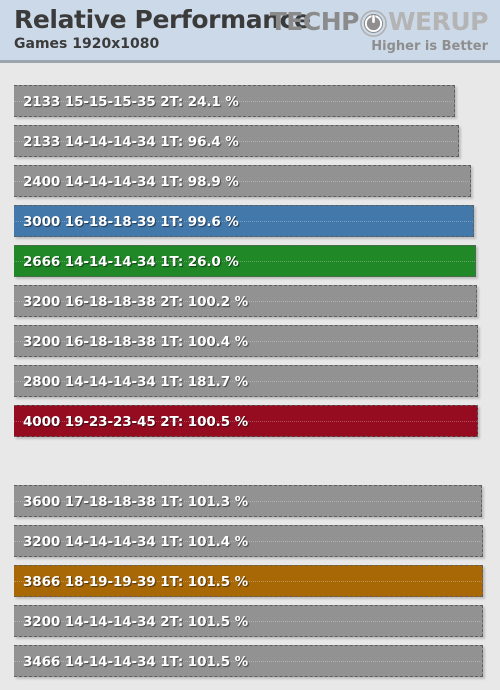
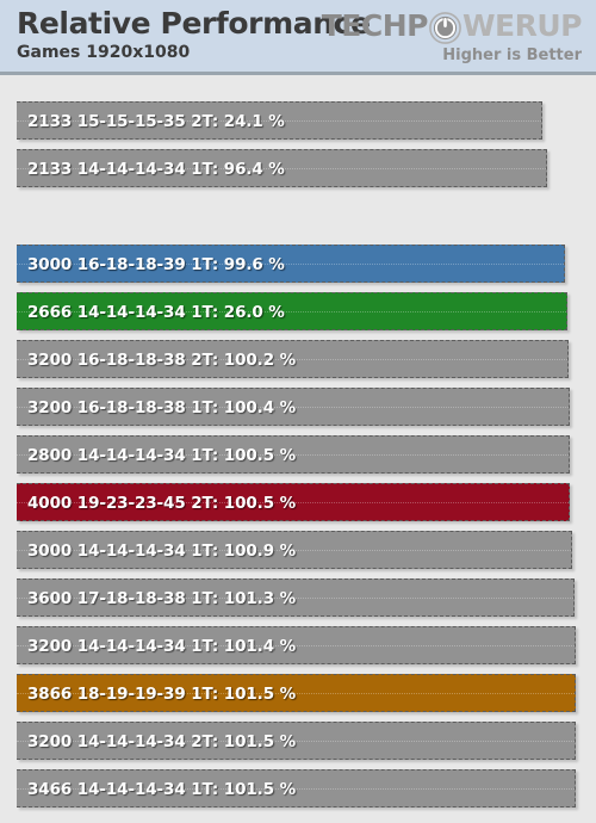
  Relative Performance
  Games 1920x1080
  TECHP
  WERUP
  Higher is Better
  2133 15-15-15-35 2T: 24.1 %
  2133 14-14-14-34 1T: 96.4 %
- 2400 14-14-14-34 1T: 98.9 %
  3000 16-18-18-39 1T: 99.6 %
  2666 14-14-14-34 1T: 26.0 %
  3200 16-18-18-38 2T: 100.2 %
  3200 16-18-18-38 1T: 100.4 %
- 2800 14-14-14-34 1T: 181.7 %
+ 2800 14-14-14-34 1T: 100.5 %
  4000 19-23-23-45 2T: 100.5 %
+ 3000 14-14-14-34 1T: 100.9 %
  3600 17-18-18-38 1T: 101.3 %
  3200 14-14-14-34 1T: 101.4 %
  3866 18-19-19-39 1T: 101.5 %
  3200 14-14-14-34 2T: 101.5 %
  3466 14-14-14-34 1T: 101.5 %
